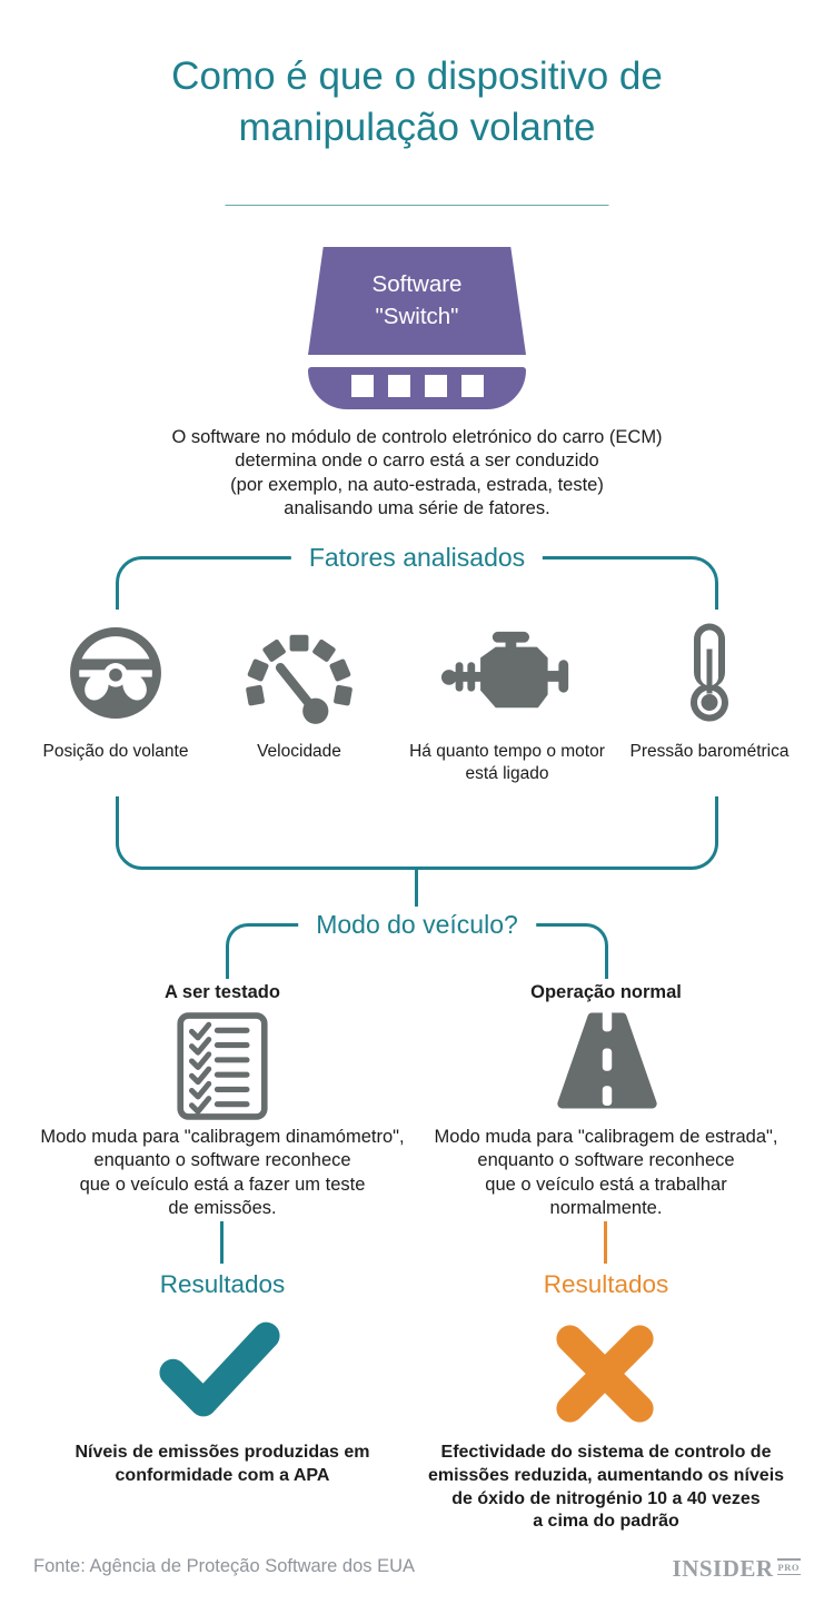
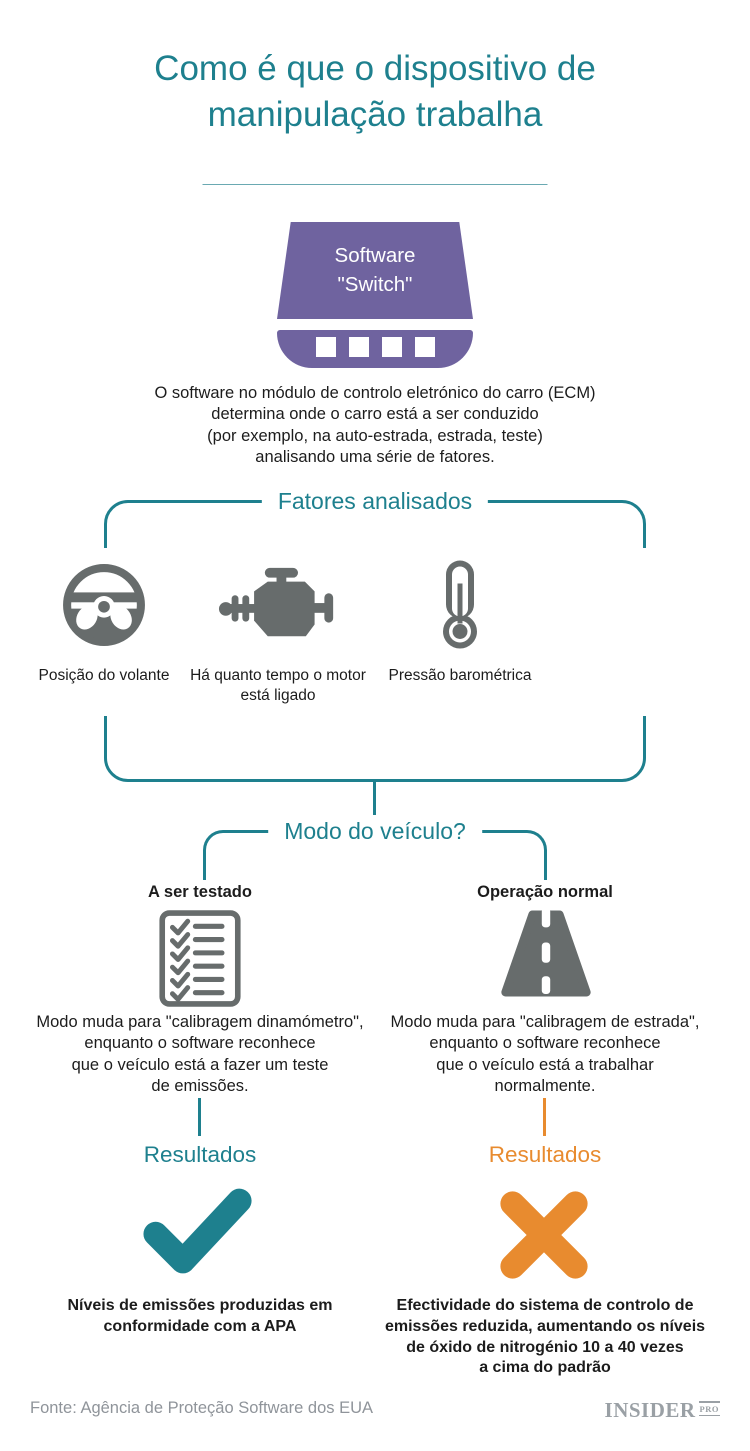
- Como é que o dispositivo de manipulação volante
+ Como é que o dispositivo de manipulação trabalha
  Software
  "Switch"
  O software no módulo de controlo eletrónico do carro (ECM)
  determina onde o carro está a ser conduzido
  (por exemplo, na auto-estrada, estrada, teste)
  analisando uma série de fatores.
  Fatores analisados
  Posição do volante
- Velocidade
  Há quanto tempo o motor
  está ligado
  Pressão barométrica
  Modo do veículo?
  A ser testado
  Operação normal
  Modo muda para "calibragem dinamómetro",
  enquanto o software reconhece
  que o veículo está a fazer um teste
  de emissões.
  Modo muda para "calibragem de estrada",
  enquanto o software reconhece
  que o veículo está a trabalhar
  normalmente.
  Resultados
  Resultados
  Níveis de emissões produzidas em
  conformidade com a APA
  Efectividade do sistema de controlo de
  emissões reduzida, aumentando os níveis
  de óxido de nitrogénio 10 a 40 vezes
  a cima do padrão
  Fonte: Agência de Proteção Software dos EUA
  INSIDER PRO
